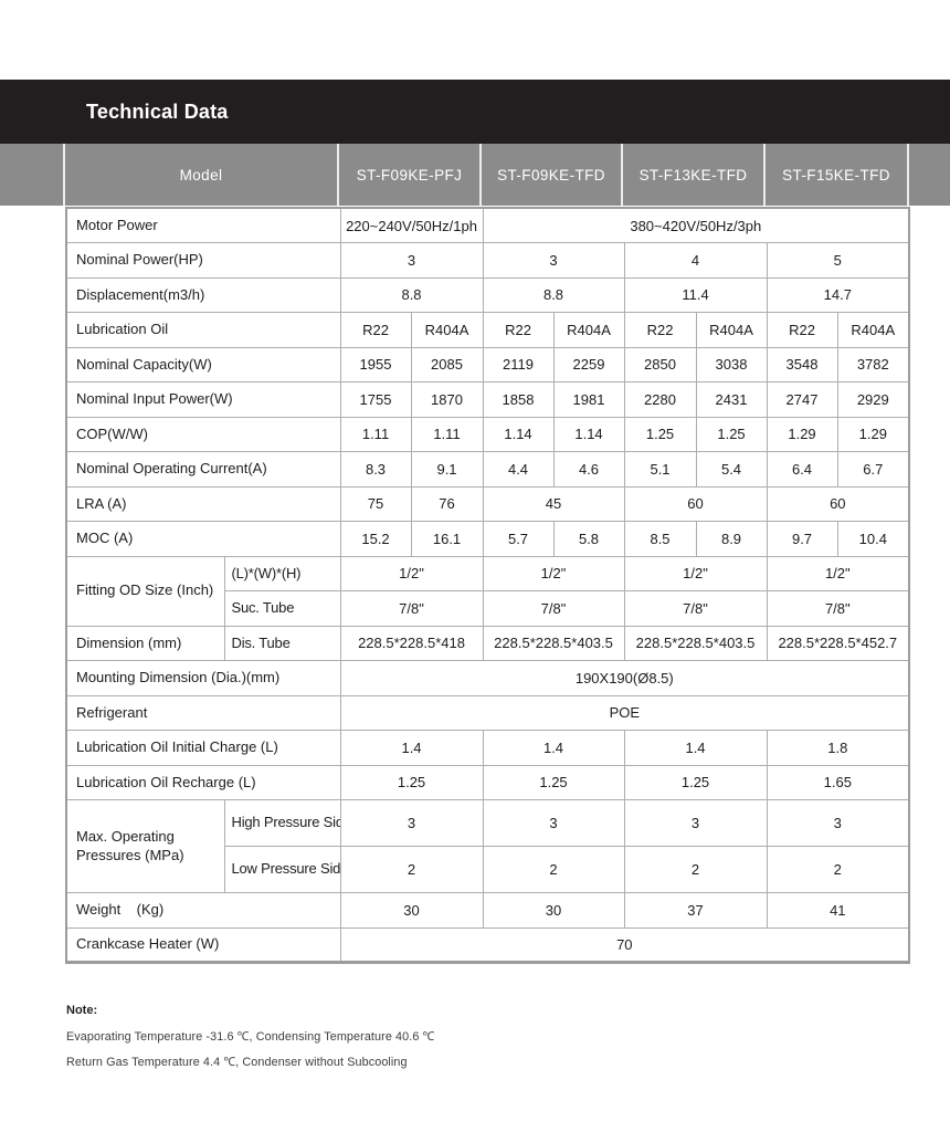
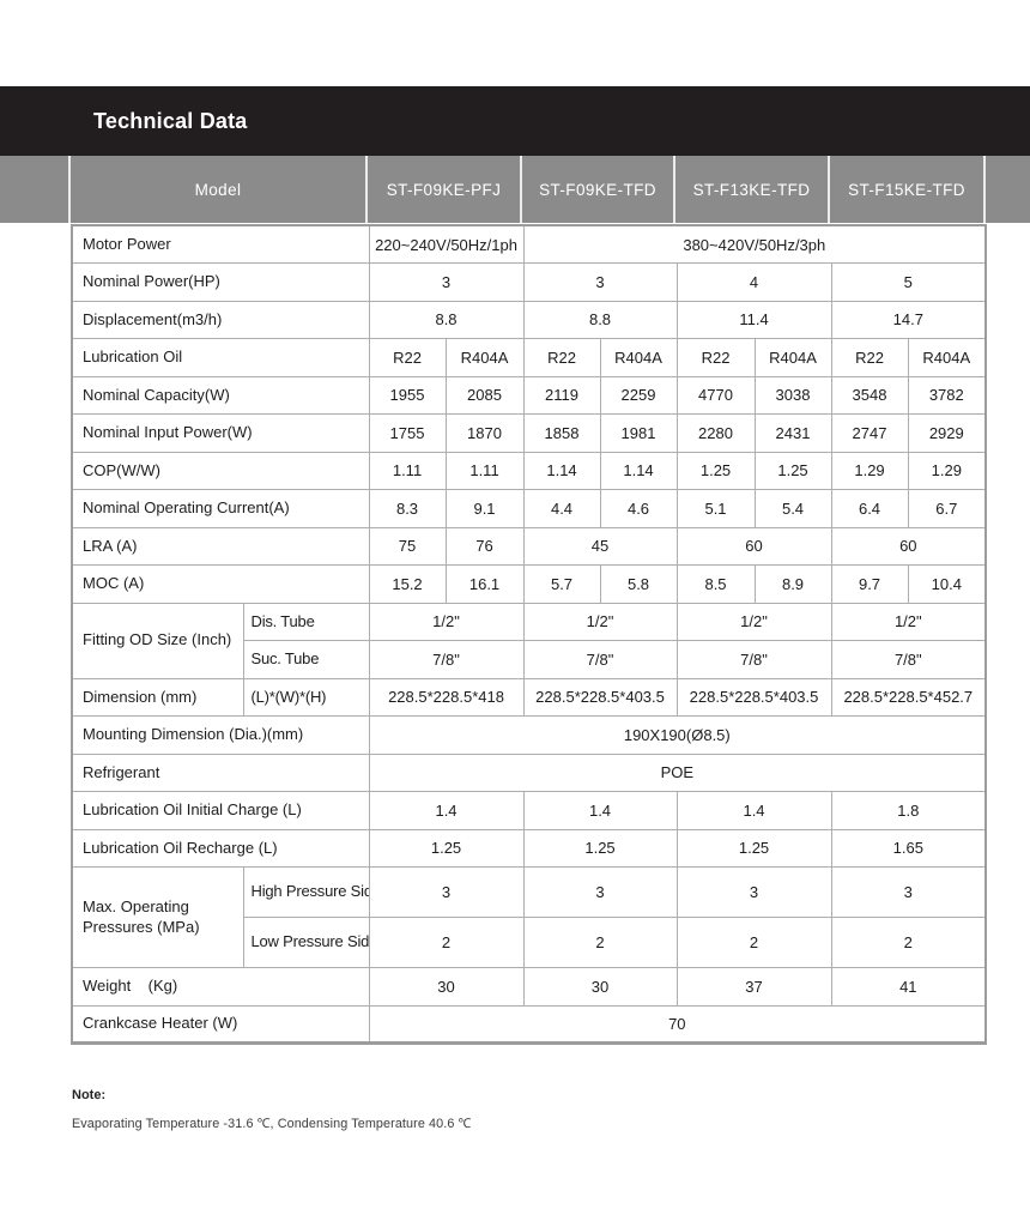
  Technical Data
  Model
  ST-F09KE-PFJ
  ST-F09KE-TFD
  ST-F13KE-TFD
  ST-F15KE-TFD
  Motor Power	220~240V/50Hz/1ph	380~420V/50Hz/3ph
  Nominal Power(HP)	3	3	4	5
  Displacement(m3/h)	8.8	8.8	11.4	14.7
  Lubrication Oil	R22	R404A	R22	R404A	R22	R404A	R22	R404A
- Nominal Capacity(W)	1955	2085	2119	2259	2850	3038	3548	3782
+ Nominal Capacity(W)	1955	2085	2119	2259	4770	3038	3548	3782
  Nominal Input Power(W)	1755	1870	1858	1981	2280	2431	2747	2929
  COP(W/W)	1.11	1.11	1.14	1.14	1.25	1.25	1.29	1.29
  Nominal Operating Current(A)	8.3	9.1	4.4	4.6	5.1	5.4	6.4	6.7
  LRA (A)	75	76	45	60	60
  MOC (A)	15.2	16.1	5.7	5.8	8.5	8.9	9.7	10.4
- Fitting OD Size (Inch)	(L)*(W)*(H)	1/2"	1/2"	1/2"	1/2"
+ Fitting OD Size (Inch)	Dis. Tube	1/2"	1/2"	1/2"	1/2"
  Suc. Tube	7/8"	7/8"	7/8"	7/8"
- Dimension (mm)	Dis. Tube	228.5*228.5*418	228.5*228.5*403.5	228.5*228.5*403.5	228.5*228.5*452.7
+ Dimension (mm)	(L)*(W)*(H)	228.5*228.5*418	228.5*228.5*403.5	228.5*228.5*403.5	228.5*228.5*452.7
  Mounting Dimension (Dia.)(mm)	190X190(Ø8.5)
  Refrigerant	POE
  Lubrication Oil Initial Charge (L)	1.4	1.4	1.4	1.8
  Lubrication Oil Recharge (L)	1.25	1.25	1.25	1.65
  Max. Operating Pressures (MPa)	High Pressure Sid	3	3	3	3
  Low Pressure Sid	2	2	2	2
  Weight (Kg)	30	30	37	41
  Crankcase Heater (W)	70
  Note:
  Evaporating Temperature -31.6 ℃, Condensing Temperature 40.6 ℃
- Return Gas Temperature 4.4 ℃, Condenser without Subcooling
